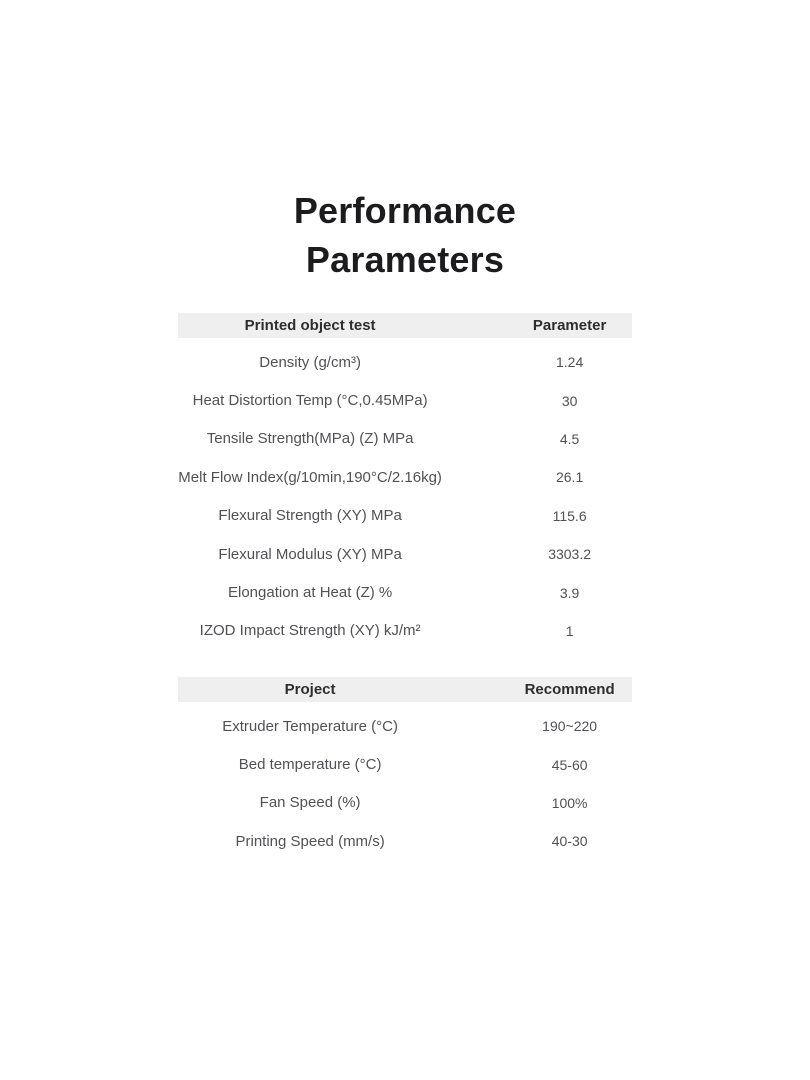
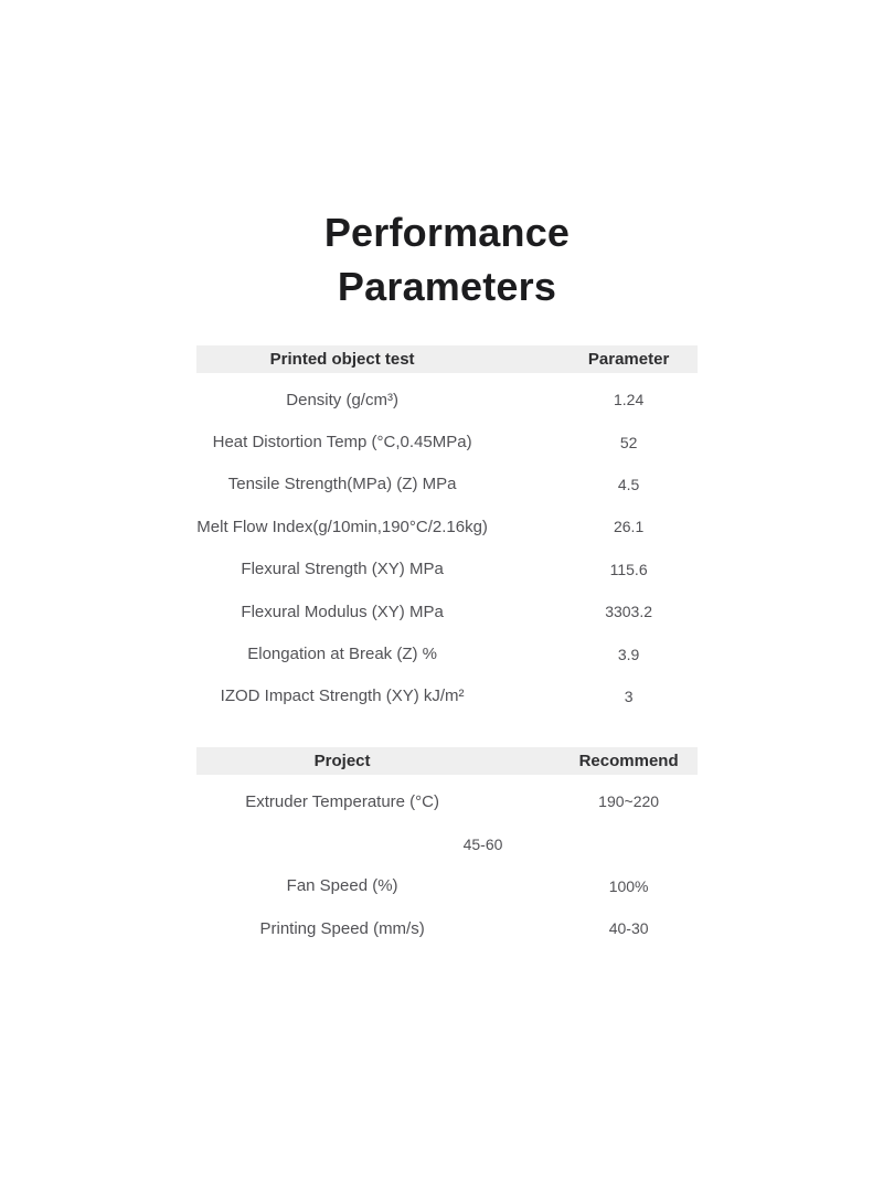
  Performance Parameters
  Printed object test
  Parameter
  Density (g/cm³)
  1.24
  Heat Distortion Temp (°C,0.45MPa)
- 30
+ 52
  Tensile Strength(MPa) (Z) MPa
  4.5
  Melt Flow Index(g/10min,190°C/2.16kg)
  26.1
  Flexural Strength (XY) MPa
  115.6
  Flexural Modulus (XY) MPa
  3303.2
- Elongation at Heat (Z) %
+ Elongation at Break (Z) %
  3.9
  IZOD Impact Strength (XY) kJ/m²
- 1
+ 3
  Project
  Recommend
  Extruder Temperature (°C)
  190~220
- Bed temperature (°C)
  45-60
  Fan Speed (%)
  100%
  Printing Speed (mm/s)
  40-30
